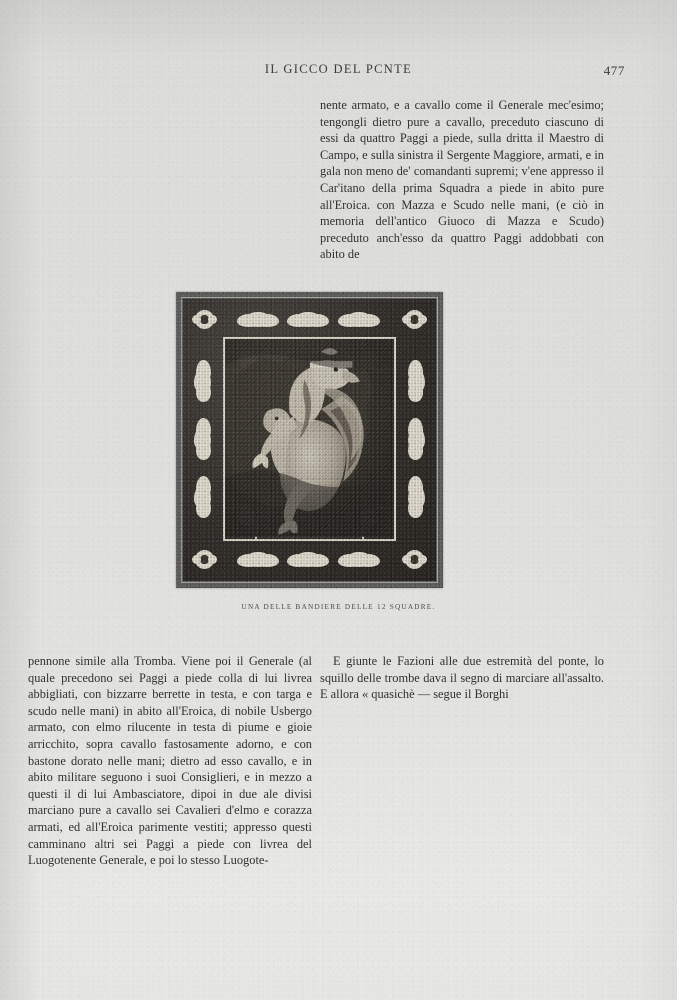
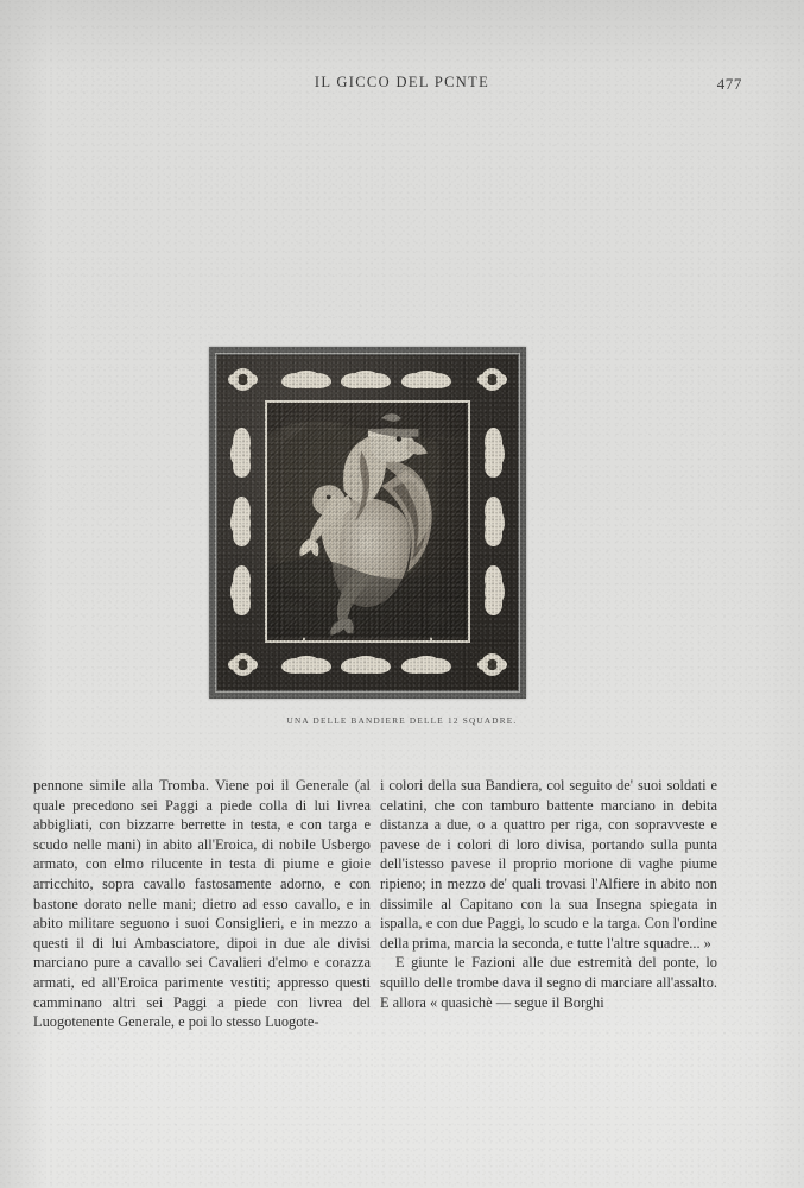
  IL GICCO DEL PCNTE
  477
- nente armato, e a cavallo come il Generale mec'esimo; tengongli dietro pure a cavallo, preceduto ciascuno di essi da quattro Paggi a piede, sulla dritta il Maestro di Campo, e sulla sinistra il Sergente Maggiore, armati, e in gala non meno de' comandanti supremi; v'ene appresso il Car'itano della prima Squadra a piede in abito pure all'Eroica. con Mazza e Scudo nelle mani, (e ciò in memoria dell'antico Giuoco di Mazza e Scudo) preceduto anch'esso da quattro Paggi addobbati con abito de
  UNA DELLE BANDIERE DELLE 12 SQUADRE.
  pennone simile alla Tromba. Viene poi il Generale (al quale precedono sei Paggi a piede colla di lui livrea abbigliati, con bizzarre berrette in testa, e con targa e scudo nelle mani) in abito all'Eroica, di nobile Usbergo armato, con elmo rilucente in testa di piume e gioie arricchito, sopra cavallo fastosamente adorno, e con bastone dorato nelle mani; dietro ad esso cavallo, e in abito militare seguono i suoi Consiglieri, e in mezzo a questi il di lui Ambasciatore, dipoi in due ale divisi marciano pure a cavallo sei Cavalieri d'elmo e corazza armati, ed all'Eroica parimente vestiti; appresso questi camminano altri sei Paggi a piede con livrea del Luogotenente Generale, e poi lo stesso Luogote-
+ i colori della sua Bandiera, col seguito de' suoi soldati e celatini, che con tamburo battente marciano in debita distanza a due, o a quattro per riga, con sopravveste e pavese de i colori di loro divisa, portando sulla punta dell'istesso pavese il proprio morione di vaghe piume ripieno; in mezzo de' quali trovasi l'Alfiere in abito non dissimile al Capitano con la sua Insegna spiegata in ispalla, e con due Paggi, lo scudo e la targa. Con l'ordine della prima, marcia la seconda, e tutte l'altre squadre... »
  E giunte le Fazioni alle due estremità del ponte, lo squillo delle trombe dava il segno di marciare all'assalto. E allora « quasichè — segue il Borghi
